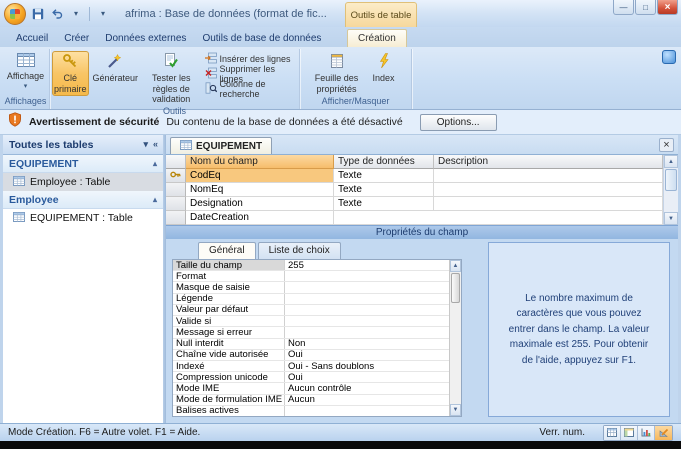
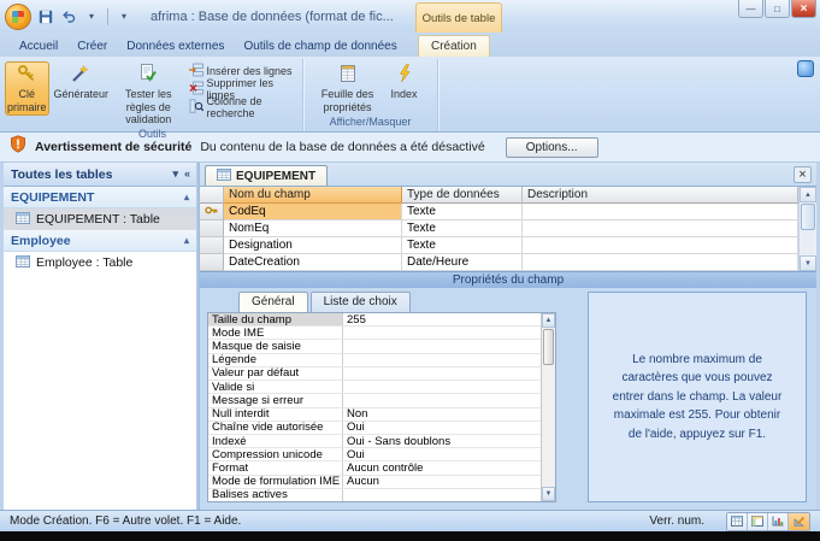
  ▾
  ▾
  afrima : Base de données (format de fic...
  Outils de table
  —
  □
  ×
  Accueil
  Créer
  Données externes
- Outils de base de données
+ Outils de champ de données
  Création
- Affichage
- Affichages
  Clé primaire
  Générateur
  Tester les règles de validation
  Insérer des lignes
  Supprimer les lignes
  Colonne de recherche
  Outils
  Feuille des propriétés
  Index
  Afficher/Masquer
  Avertissement de sécurité
  Du contenu de la base de données a été désactivé
  Options...
  Toutes les tables
  ▾
  «
  EQUIPEMENT
  ▴
- Employee : Table
+ EQUIPEMENT : Table
  Employee
  ▴
- EQUIPEMENT : Table
+ Employee : Table
  EQUIPEMENT
  ×
  Nom du champ
  Type de données
  Description
  CodEq
  Texte
  NomEq
  Texte
  Designation
  Texte
  DateCreation
+ Date/Heure
  Propriétés du champ
  Général
  Liste de choix
  Taille du champ
  255
- Format
+ Mode IME
  Masque de saisie
  Légende
  Valeur par défaut
  Valide si
  Message si erreur
  Null interdit
  Non
  Chaîne vide autorisée
  Oui
  Indexé
  Oui - Sans doublons
  Compression unicode
  Oui
- Mode IME
+ Format
  Aucun contrôle
  Mode de formulation IME
  Aucun
  Balises actives
  Le nombre maximum de caractères que vous pouvez entrer dans le champ. La valeur maximale est 255. Pour obtenir de l'aide, appuyez sur F1.
  Mode Création. F6 = Autre volet. F1 = Aide.
  Verr. num.
